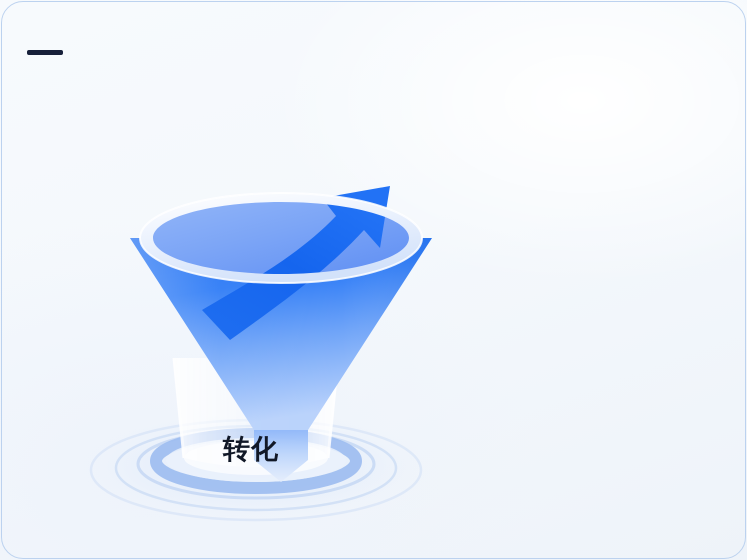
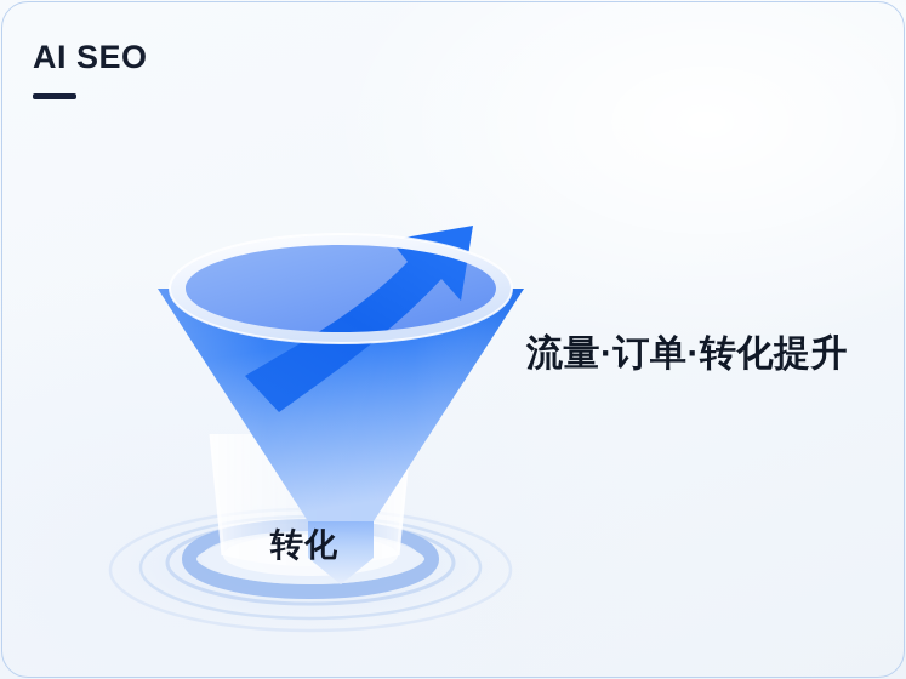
+ AI SEO
+ 流量·订单·转化提升
  转化
